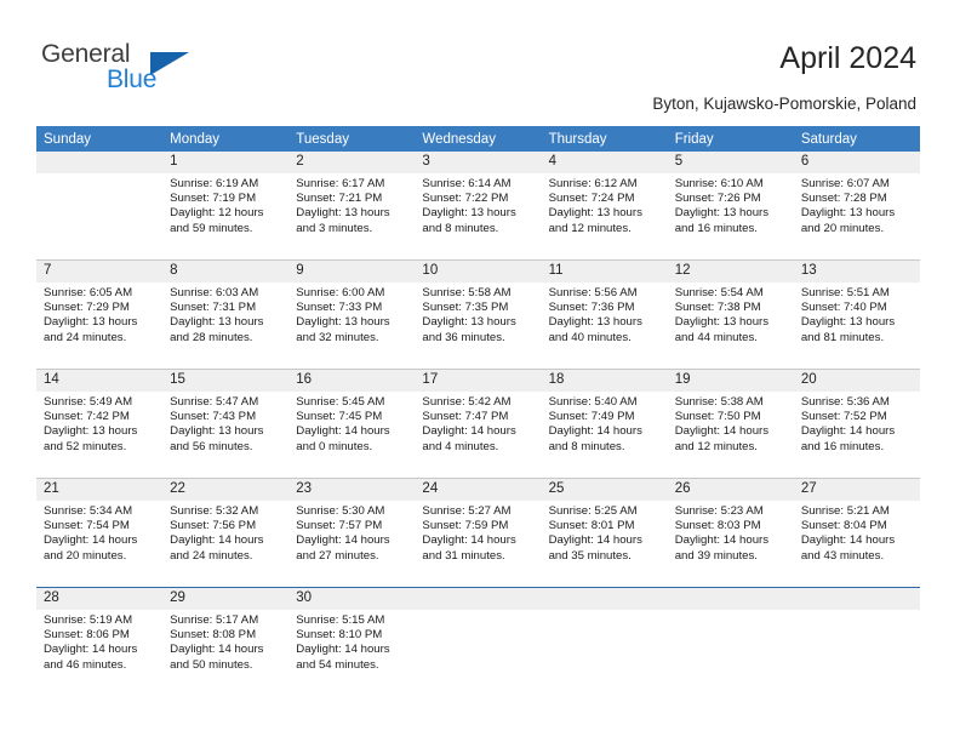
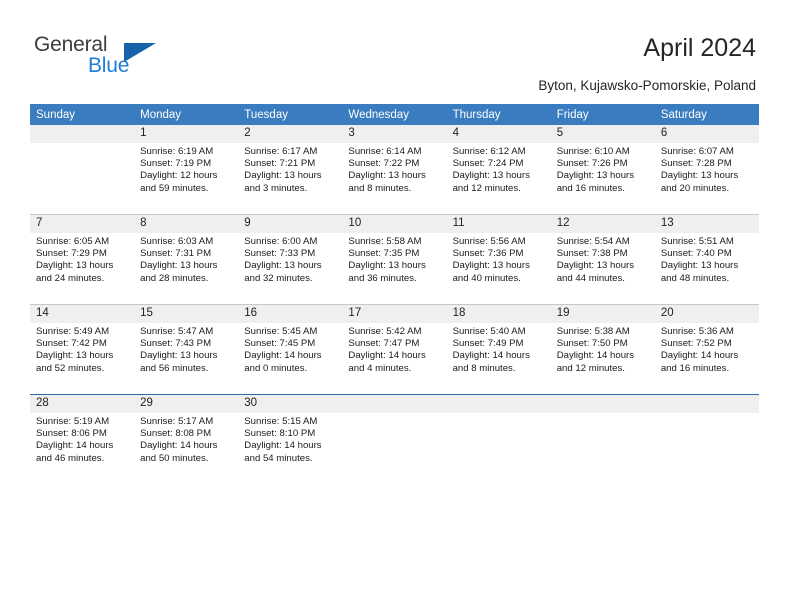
  General
  Blue
  April 2024
  Byton, Kujawsko-Pomorskie, Poland
  Sunday	Monday	Tuesday	Wednesday	Thursday	Friday	Saturday
  	1Sunrise: 6:19 AMSunset: 7:19 PMDaylight: 12 hoursand 59 minutes.	2Sunrise: 6:17 AMSunset: 7:21 PMDaylight: 13 hoursand 3 minutes.	3Sunrise: 6:14 AMSunset: 7:22 PMDaylight: 13 hoursand 8 minutes.	4Sunrise: 6:12 AMSunset: 7:24 PMDaylight: 13 hoursand 12 minutes.	5Sunrise: 6:10 AMSunset: 7:26 PMDaylight: 13 hoursand 16 minutes.	6Sunrise: 6:07 AMSunset: 7:28 PMDaylight: 13 hoursand 20 minutes.
- 7Sunrise: 6:05 AMSunset: 7:29 PMDaylight: 13 hoursand 24 minutes.	8Sunrise: 6:03 AMSunset: 7:31 PMDaylight: 13 hoursand 28 minutes.	9Sunrise: 6:00 AMSunset: 7:33 PMDaylight: 13 hoursand 32 minutes.	10Sunrise: 5:58 AMSunset: 7:35 PMDaylight: 13 hoursand 36 minutes.	11Sunrise: 5:56 AMSunset: 7:36 PMDaylight: 13 hoursand 40 minutes.	12Sunrise: 5:54 AMSunset: 7:38 PMDaylight: 13 hoursand 44 minutes.	13Sunrise: 5:51 AMSunset: 7:40 PMDaylight: 13 hoursand 81 minutes.
+ 7Sunrise: 6:05 AMSunset: 7:29 PMDaylight: 13 hoursand 24 minutes.	8Sunrise: 6:03 AMSunset: 7:31 PMDaylight: 13 hoursand 28 minutes.	9Sunrise: 6:00 AMSunset: 7:33 PMDaylight: 13 hoursand 32 minutes.	10Sunrise: 5:58 AMSunset: 7:35 PMDaylight: 13 hoursand 36 minutes.	11Sunrise: 5:56 AMSunset: 7:36 PMDaylight: 13 hoursand 40 minutes.	12Sunrise: 5:54 AMSunset: 7:38 PMDaylight: 13 hoursand 44 minutes.	13Sunrise: 5:51 AMSunset: 7:40 PMDaylight: 13 hoursand 48 minutes.
  14Sunrise: 5:49 AMSunset: 7:42 PMDaylight: 13 hoursand 52 minutes.	15Sunrise: 5:47 AMSunset: 7:43 PMDaylight: 13 hoursand 56 minutes.	16Sunrise: 5:45 AMSunset: 7:45 PMDaylight: 14 hoursand 0 minutes.	17Sunrise: 5:42 AMSunset: 7:47 PMDaylight: 14 hoursand 4 minutes.	18Sunrise: 5:40 AMSunset: 7:49 PMDaylight: 14 hoursand 8 minutes.	19Sunrise: 5:38 AMSunset: 7:50 PMDaylight: 14 hoursand 12 minutes.	20Sunrise: 5:36 AMSunset: 7:52 PMDaylight: 14 hoursand 16 minutes.
- 21Sunrise: 5:34 AMSunset: 7:54 PMDaylight: 14 hoursand 20 minutes.	22Sunrise: 5:32 AMSunset: 7:56 PMDaylight: 14 hoursand 24 minutes.	23Sunrise: 5:30 AMSunset: 7:57 PMDaylight: 14 hoursand 27 minutes.	24Sunrise: 5:27 AMSunset: 7:59 PMDaylight: 14 hoursand 31 minutes.	25Sunrise: 5:25 AMSunset: 8:01 PMDaylight: 14 hoursand 35 minutes.	26Sunrise: 5:23 AMSunset: 8:03 PMDaylight: 14 hoursand 39 minutes.	27Sunrise: 5:21 AMSunset: 8:04 PMDaylight: 14 hoursand 43 minutes.
  28Sunrise: 5:19 AMSunset: 8:06 PMDaylight: 14 hoursand 46 minutes.	29Sunrise: 5:17 AMSunset: 8:08 PMDaylight: 14 hoursand 50 minutes.	30Sunrise: 5:15 AMSunset: 8:10 PMDaylight: 14 hoursand 54 minutes.
